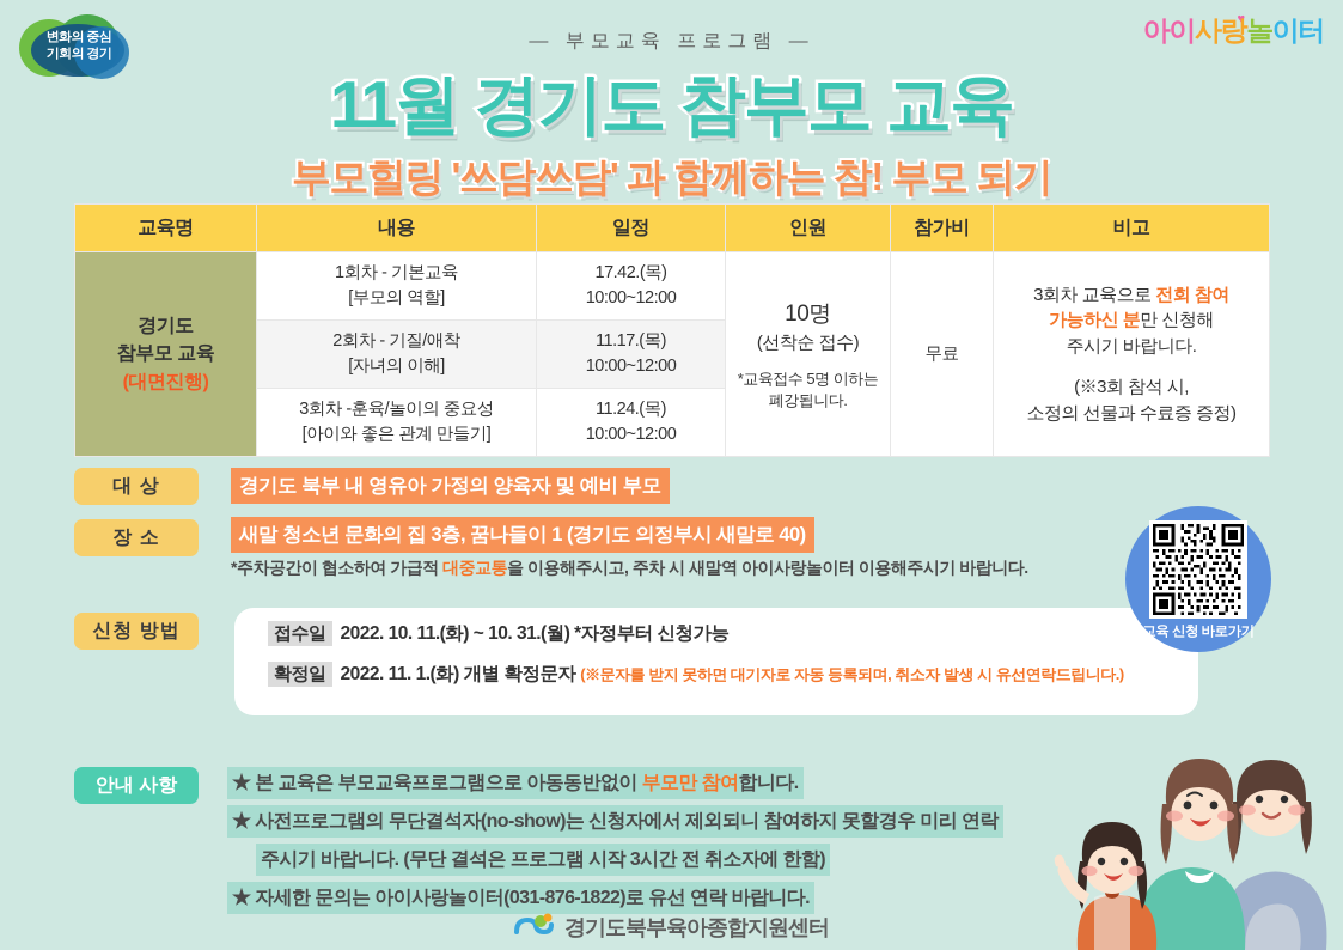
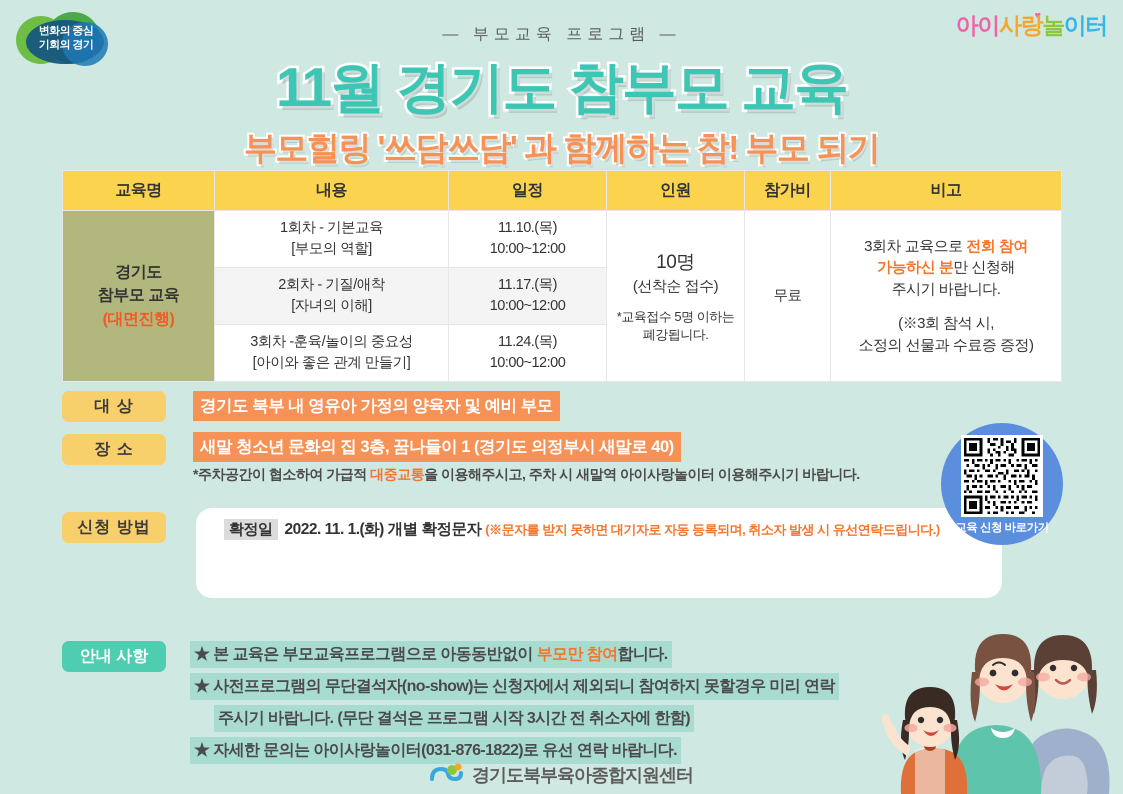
  변화의 중심
  기회의 경기
  ♥
  아이사랑놀이터
  — 부모교육 프로그램 —
  11월 경기도 참부모 교육
  부모힐링 '쓰담쓰담' 과 함께하는 참! 부모 되기
  교육명	내용	일정	인원	참가비	비고
- 경기도 참부모 교육 (대면진행)	1회차 - 기본교육 [부모의 역할]	17.42.(목) 10:00~12:00	10명 (선착순 접수) *교육접수 5명 이하는 폐강됩니다.	무료	3회차 교육으로 전회 참여 가능하신 분만 신청해 주시기 바랍니다. (※3회 참석 시, 소정의 선물과 수료증 증정)
+ 경기도 참부모 교육 (대면진행)	1회차 - 기본교육 [부모의 역할]	11.10.(목) 10:00~12:00	10명 (선착순 접수) *교육접수 5명 이하는 폐강됩니다.	무료	3회차 교육으로 전회 참여 가능하신 분만 신청해 주시기 바랍니다. (※3회 참석 시, 소정의 선물과 수료증 증정)
  2회차 - 기질/애착 [자녀의 이해]	11.17.(목) 10:00~12:00
  3회차 -훈육/놀이의 중요성 [아이와 좋은 관계 만들기]	11.24.(목) 10:00~12:00
  대 상
  경기도 북부 내 영유아 가정의 양육자 및 예비 부모
  장 소
  새말 청소년 문화의 집 3층, 꿈나들이 1 (경기도 의정부시 새말로 40)
  *주차공간이 협소하여 가급적 대중교통을 이용해주시고, 주차 시 새말역 아이사랑놀이터 이용해주시기 바랍니다.
  신청 방법
- 접수일 2022. 10. 11.(화) ~ 10. 31.(월) *자정부터 신청가능
  확정일 2022. 11. 1.(화) 개별 확정문자 (※문자를 받지 못하면 대기자로 자동 등록되며, 취소자 발생 시 유선연락드립니다.)
  교육 신청 바로가기
  안내 사항
  ★ 본 교육은 부모교육프로그램으로 아동동반없이 부모만 참여합니다.
  ★ 사전프로그램의 무단결석자(no-show)는 신청자에서 제외되니 참여하지 못할경우 미리 연락
  주시기 바랍니다. (무단 결석은 프로그램 시작 3시간 전 취소자에 한함)
  ★ 자세한 문의는 아이사랑놀이터(031-876-1822)로 유선 연락 바랍니다.
  경기도북부육아종합지원센터
